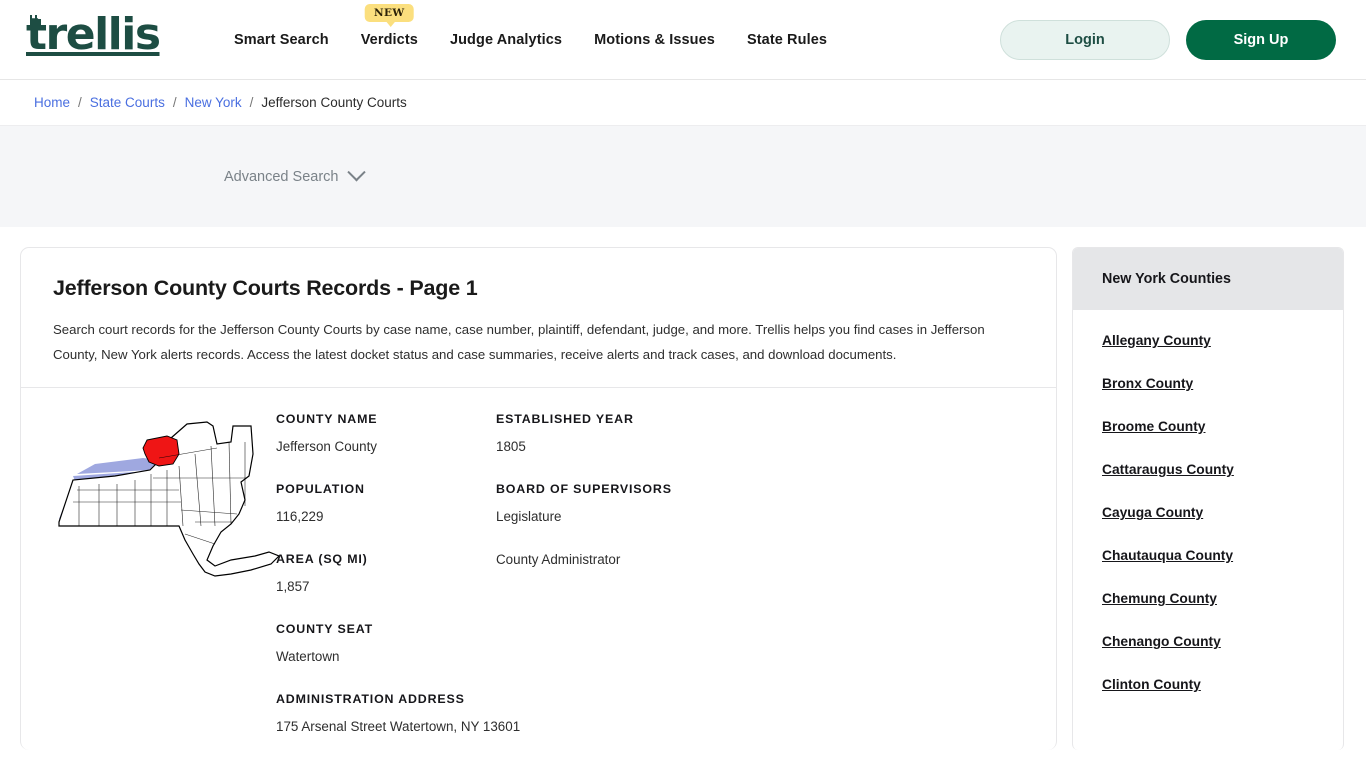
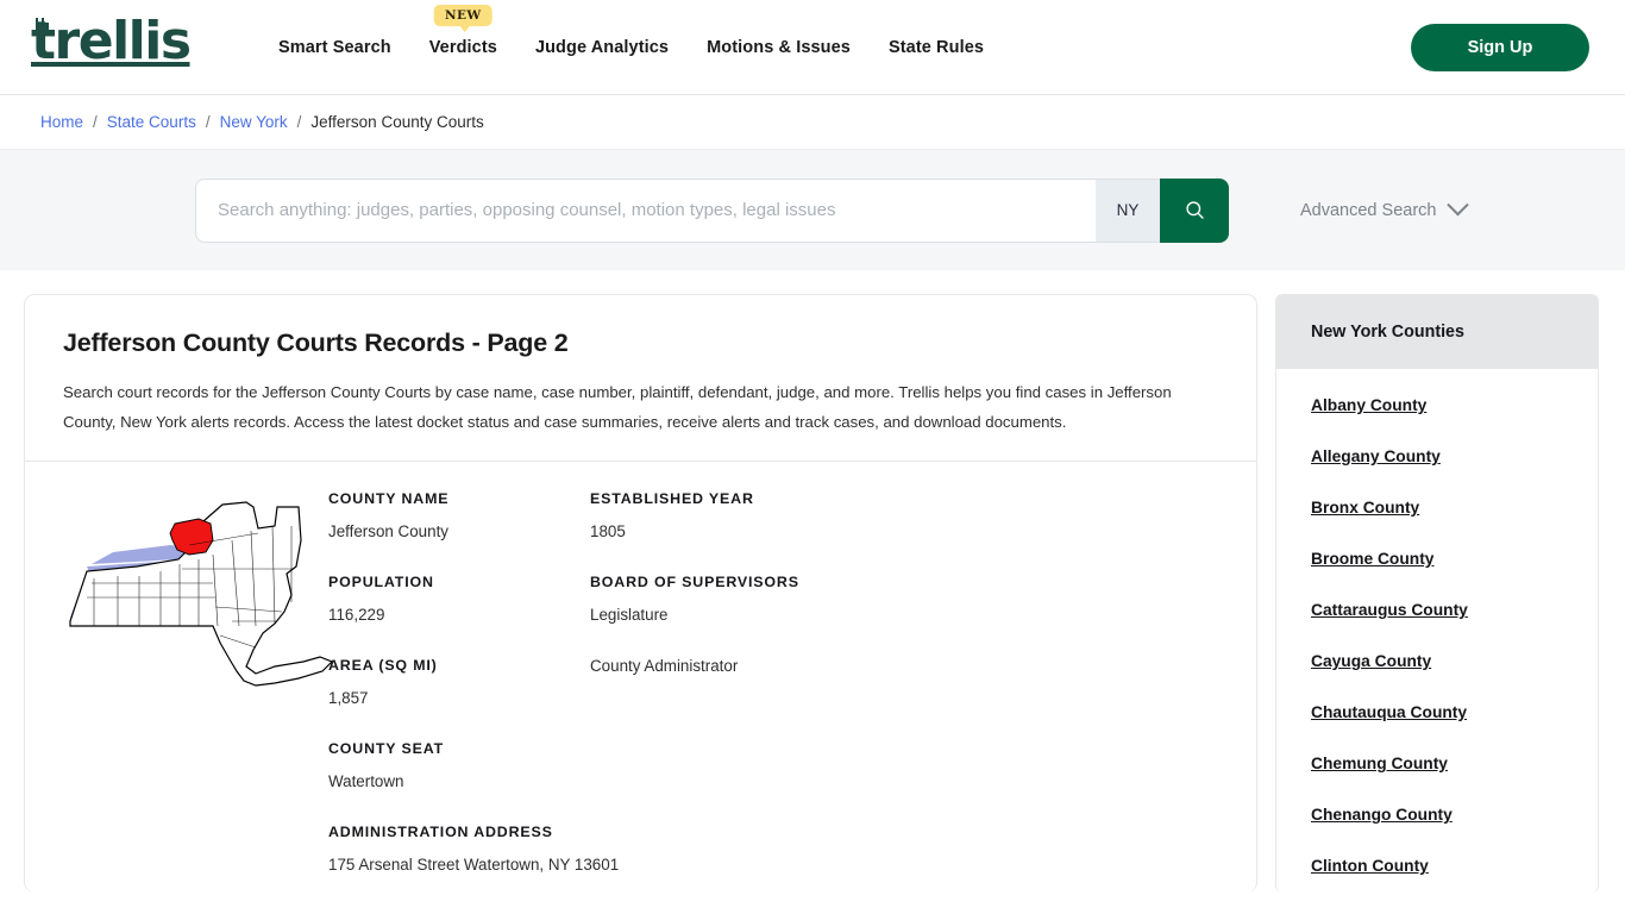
  trellis
  Smart Search
  NEW
  Verdicts
  Judge Analytics
  Motions & Issues
  State Rules
- Login
  Sign Up
  Home
  /
  State Courts
  /
  New York
  /
  Jefferson County Courts
+ Search anything: judges, parties, opposing counsel, motion types, legal issues
+ NY
  Advanced Search
- Jefferson County Courts Records - Page 1
+ Jefferson County Courts Records - Page 2
  Search court records for the Jefferson County Courts by case name, case number, plaintiff, defendant, judge, and more. Trellis helps you find cases in Jefferson County, New York alerts records. Access the latest docket status and case summaries, receive alerts and track cases, and download documents.
  COUNTY NAME
  Jefferson County
  POPULATION
  116,229
  AREA (SQ MI)
  1,857
  COUNTY SEAT
  Watertown
  ADMINISTRATION ADDRESS
  175 Arsenal Street Watertown, NY 13
  ESTABLISHED YEAR
  1805
  BOARD OF SUPERVISORS
  Legislature
  County Administrator
  New York Counties
+ Albany County
  Allegany County
  Bronx County
  Broome County
  Cattaraugus County
  Cayuga County
  Chautauqua County
  Chemung County
  Chenango County
  Clinton County
